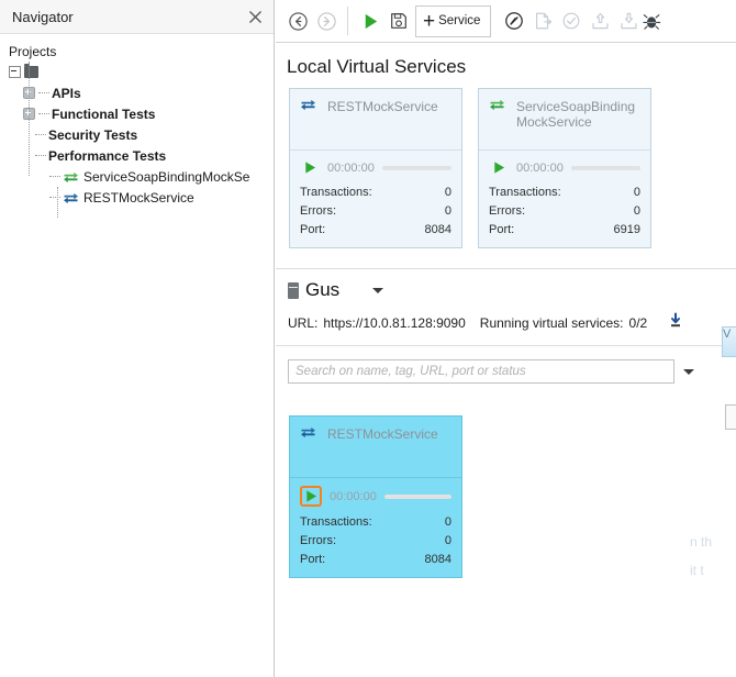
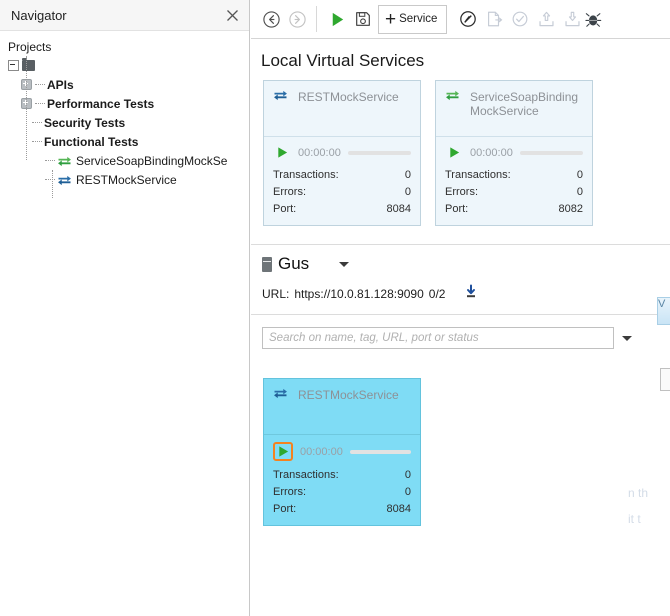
  Navigator
  Projects
  APIs
- Functional Tests
+ Performance Tests
  Security Tests
- Performance Tests
+ Functional Tests
  ServiceSoapBindingMockSe
  RESTMockService
  +
  Service
  Local Virtual Services
  RESTMockService
  00:00:00
  Transactions:
  0
  Errors:
  0
  Port:
  8084
  ServiceSoapBinding MockService
  00:00:00
  Transactions:
  0
  Errors:
  0
  Port:
- 6919
+ 8082
  Gus
  URL:
  https://10.0.81.128:9090
- Running virtual services:
  0/2
  V
  Search on name, tag, URL, port or status
  RESTMockService
  00:00:00
  Transactions:
  0
  Errors:
  0
  Port:
  8084
  n th
  it t
